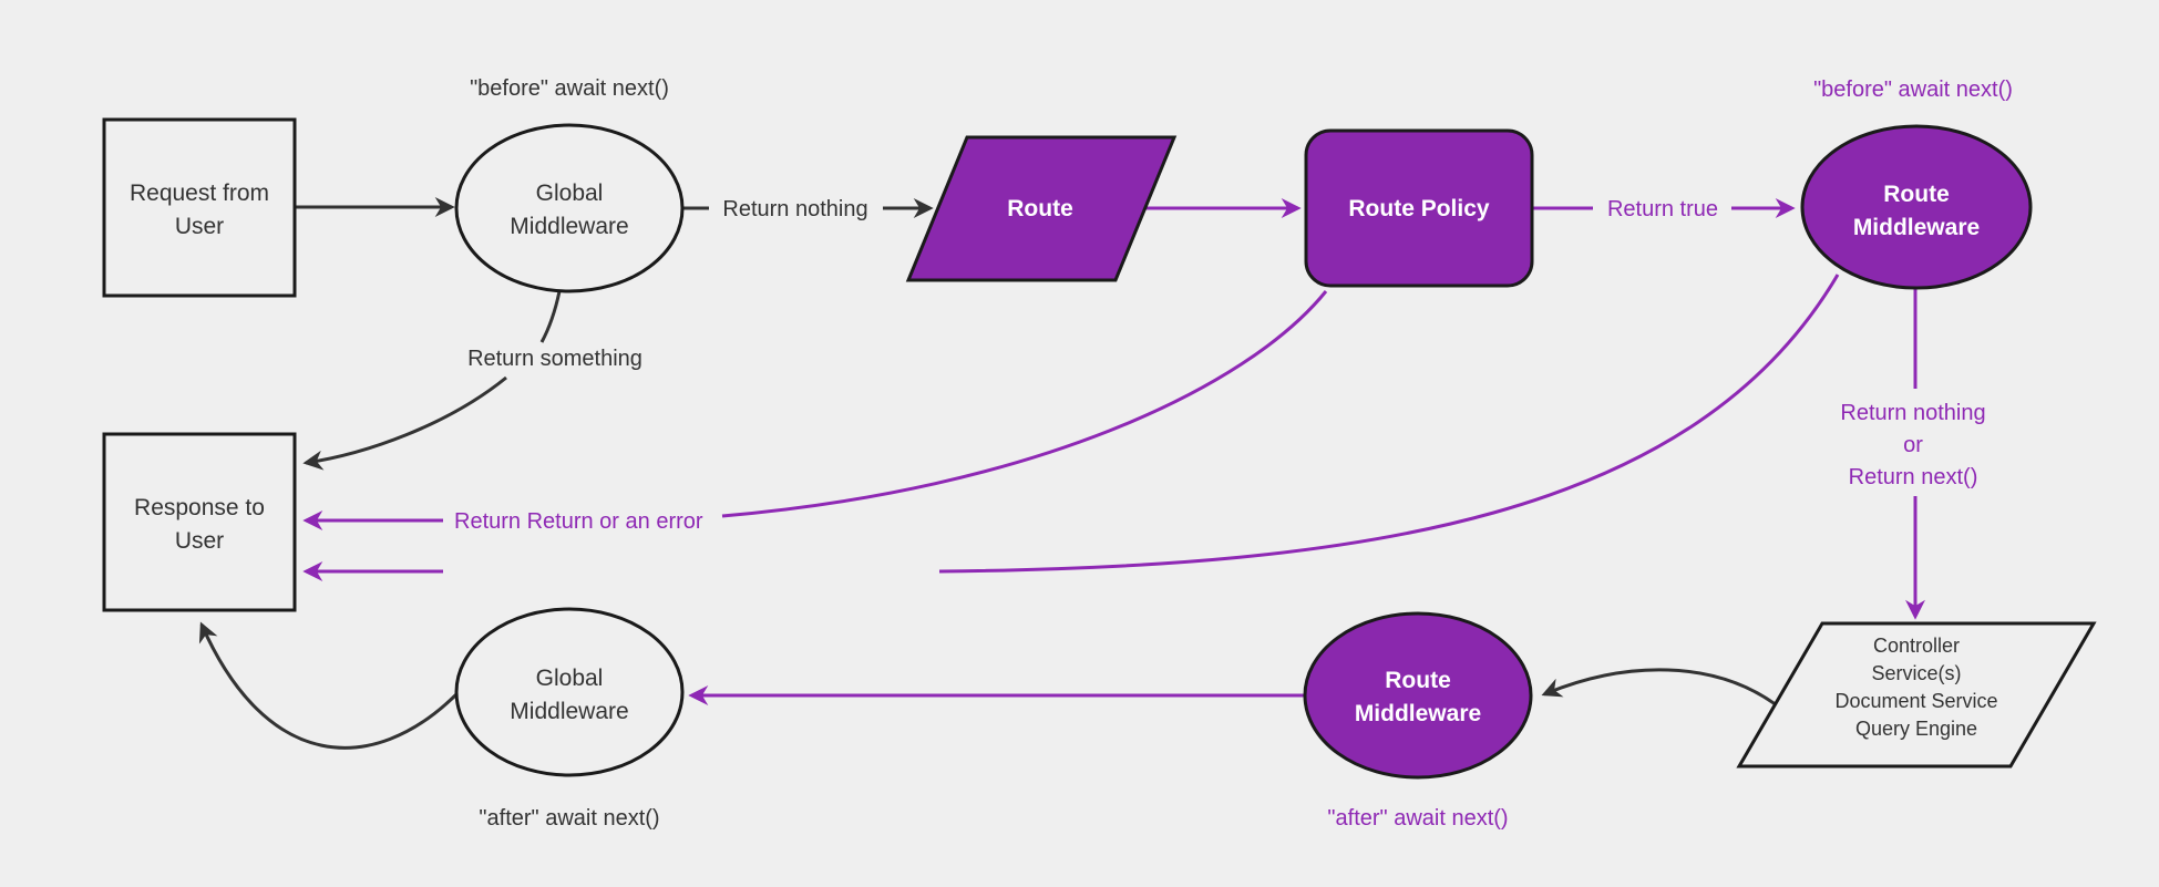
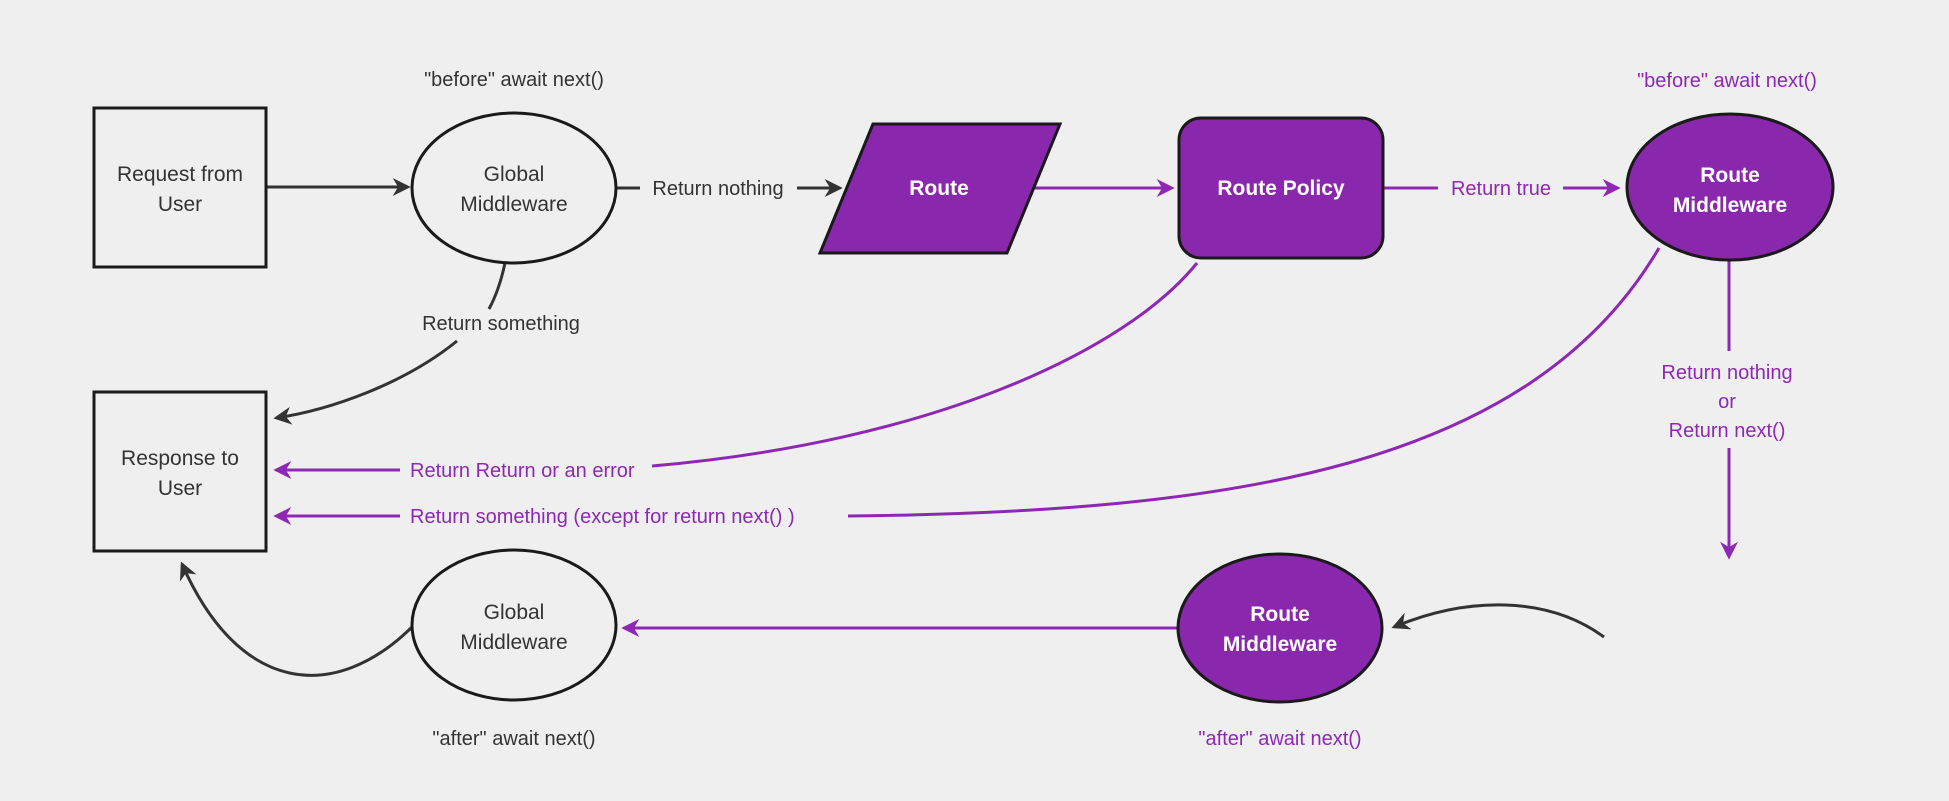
  Request from
  User
  Global
  Middleware
  Route
  Route Policy
  Route
  Middleware
- Controller
- Service(s)
- Document Service
- Query Engine
  Route
  Middleware
  Global
  Middleware
  Response to
  User
  "before" await next()
  "before" await next()
  Return nothing
  Return true
  Return something
  Return Return or an error
+ Return something (except for return next() )
  Return nothing
  or
  Return next()
  "after" await next()
  "after" await next()
